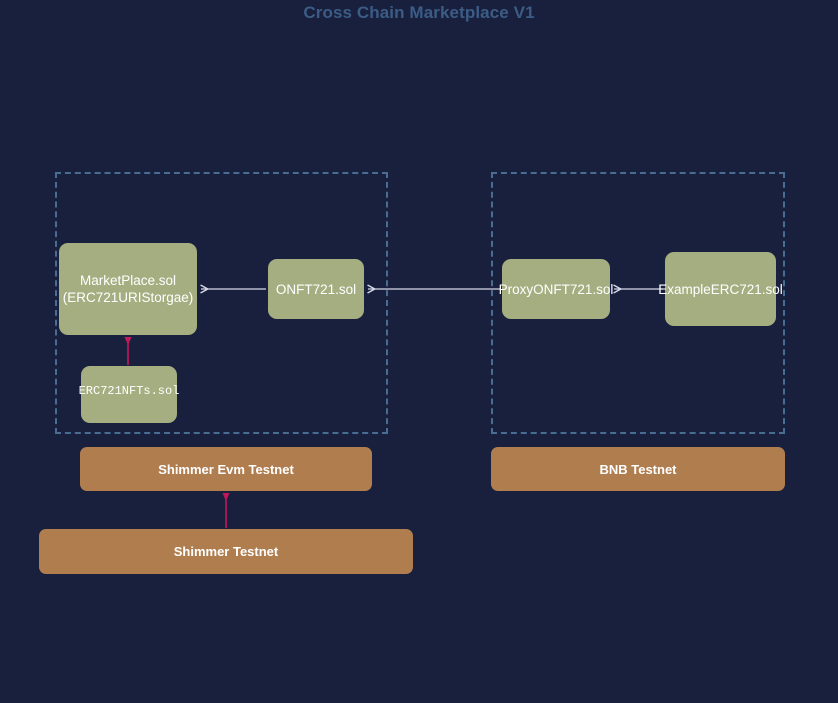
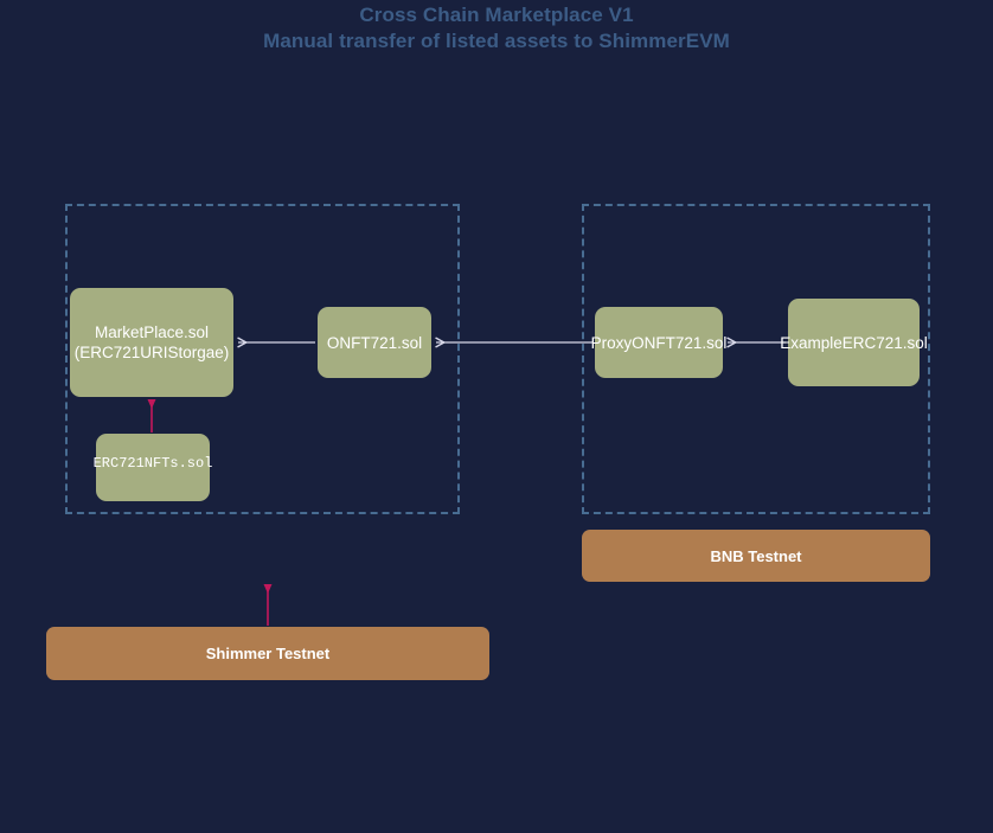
  Cross Chain Marketplace V1
+ Manual transfer of listed assets to ShimmerEVM
  MarketPlace.sol
  (ERC721URIStorgae)
  ONFT721.sol
  ProxyONFT721.sol
  ExampleERC721.sol
  ERC721NFTs.sol
- Shimmer Evm Testnet
  BNB Testnet
  Shimmer Testnet
